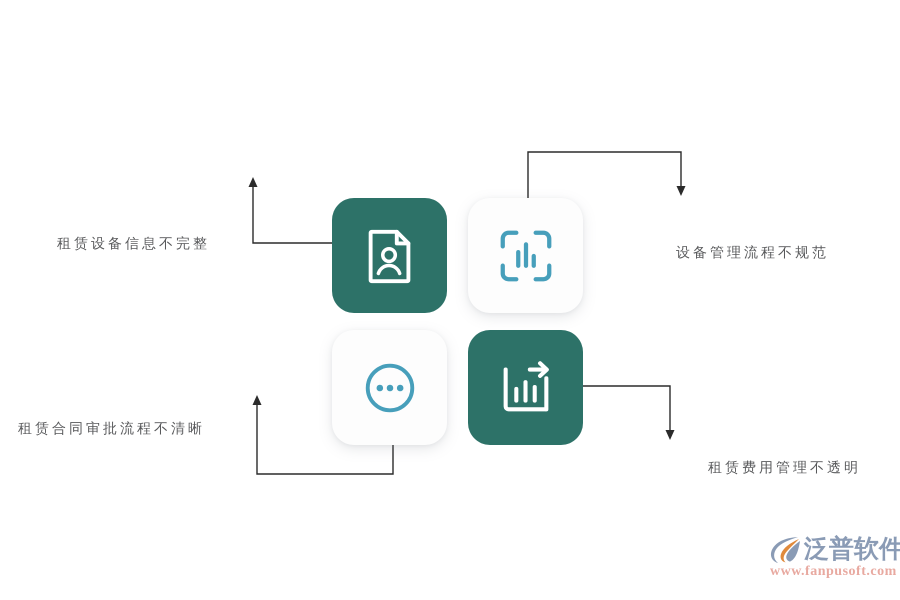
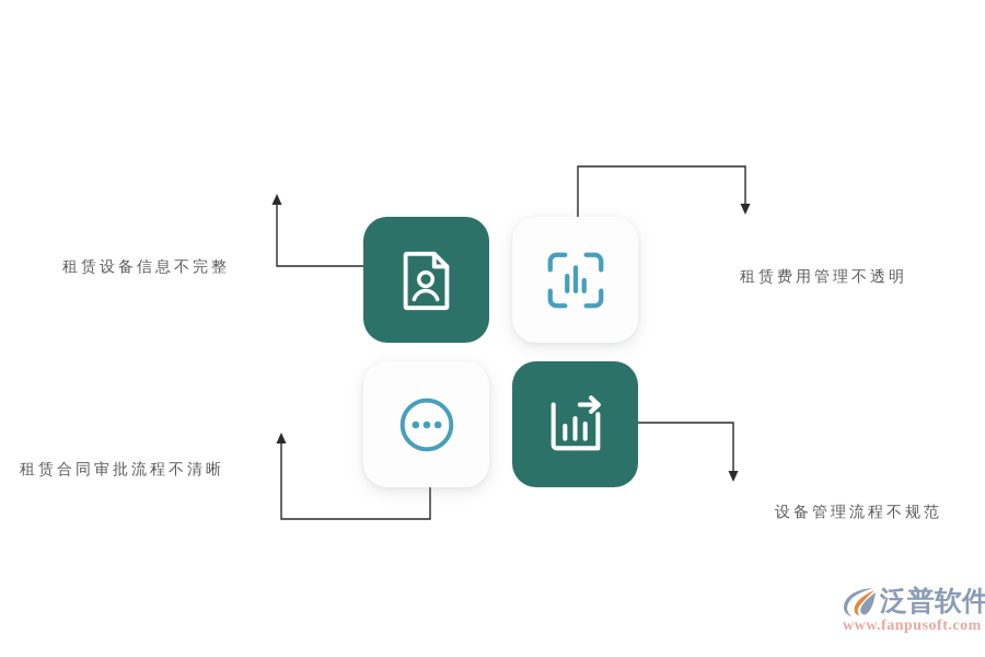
  租赁设备信息不完整
- 设备管理流程不规范
+ 租赁费用管理不透明
  租赁合同审批流程不清晰
- 租赁费用管理不透明
+ 设备管理流程不规范
  泛普软件
  www.fanpusoft.com
